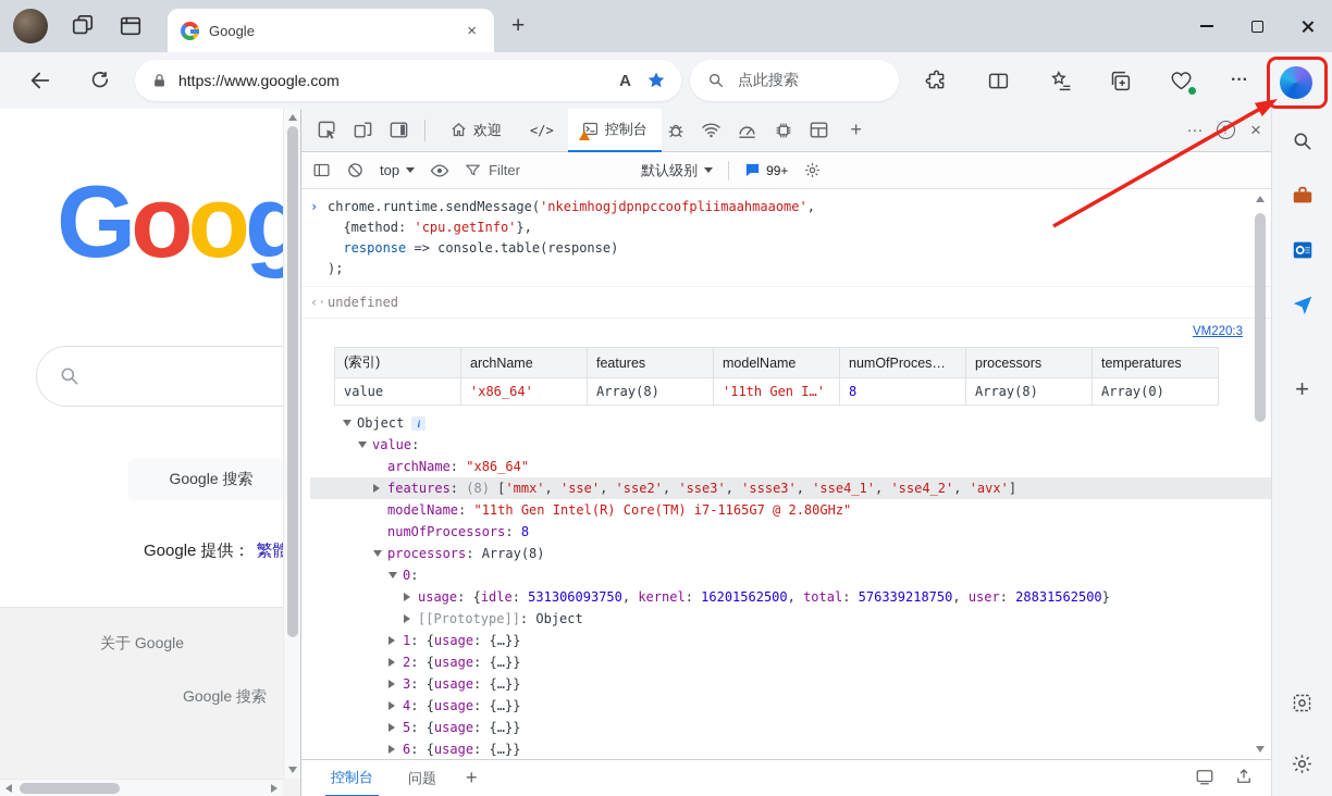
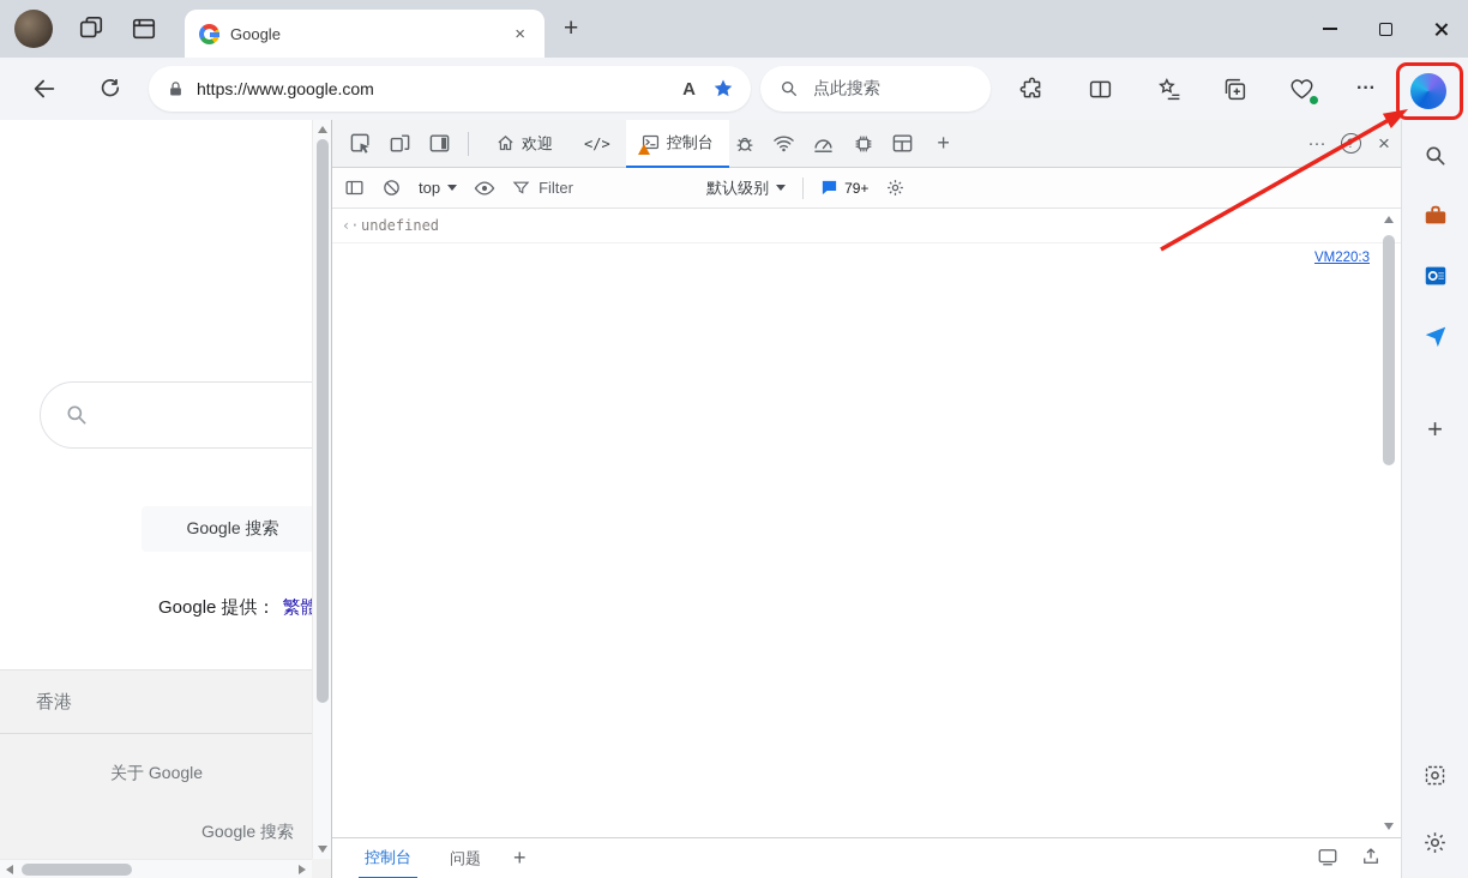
  Google
  ×
  +
  https://www.google.com
  A
  点此搜索
  ···
  +
- Goog
  Google 搜索
  Google 提供： 繁體
+ 香港
  关于 Google
  Google 搜索
  欢迎
  </>
  控制台
  +
  ···
  ×
  top
  Filter
  默认级别
- 99+
+ 79+
- › chrome.runtime.sendMessage('nkeimhogjdpnpccoofpliimaahmaaome',
- {method: 'cpu.getInfo'},
- response => console.table(response)
- );
  ‹·undefined
  VM220:3
- (索引)	archName	features	modelName	numOfProces…	processors	temperatures
- value	'x86_64'	Array(8)	'11th Gen I…'	8	Array(8)	Array(0)
- Object i
- value:
- archName: "x86_64"
- features: (8) ['mmx', 'sse', 'sse2', 'sse3', 'ssse3', 'sse4_1', 'sse4_2', 'avx']
- modelName: "11th Gen Intel(R) Core(TM) i7-1165G7 @ 2.80GHz"
- numOfProcessors: 8
- processors: Array(8)
- 0:
- usage: {idle: 531306093750, kernel: 16201562500, total: 576339218750, user: 28831562500}
- [[Prototype]]: Object
- 1: {usage: {…}}
- 2: {usage: {…}}
- 3: {usage: {…}}
- 4: {usage: {…}}
- 5: {usage: {…}}
- 6: {usage: {…}}
  控制台
  问题
  +
